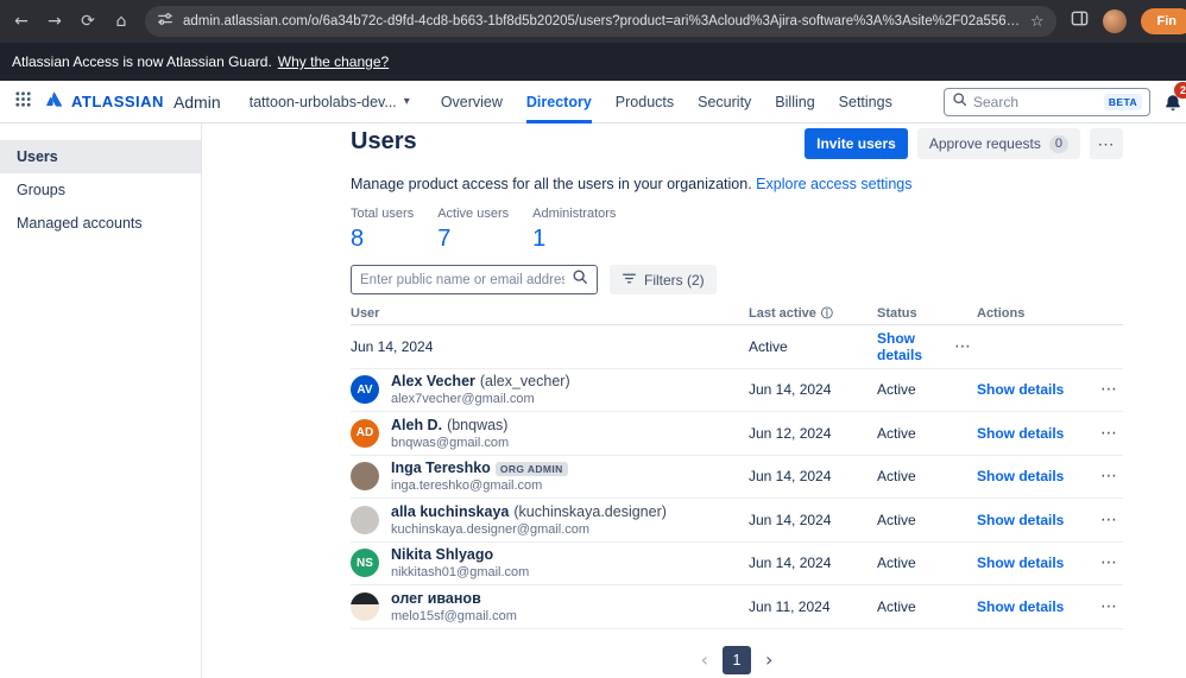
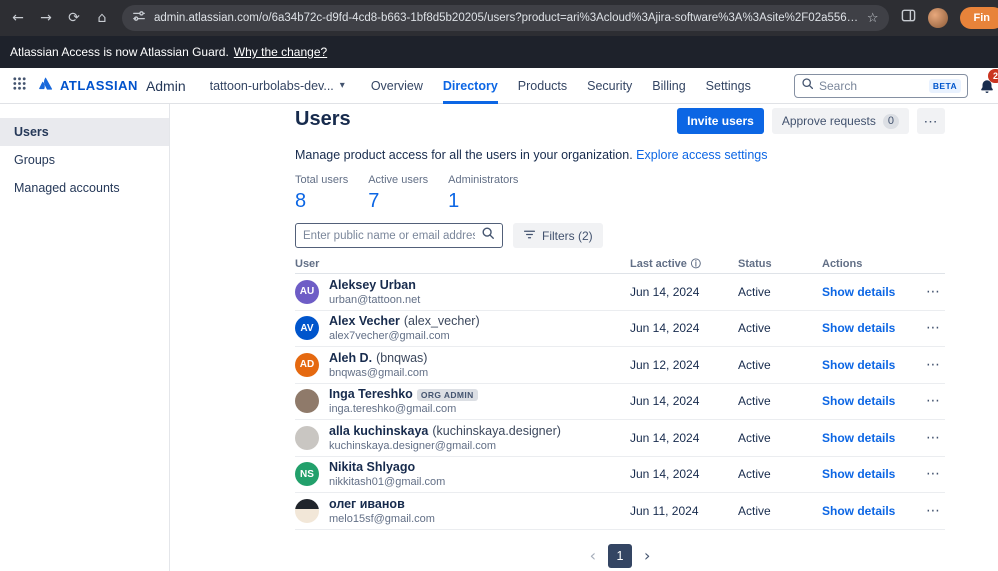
  ←
  →
  ⟳
  ⌂
  admin.atlassian.com/o/6a34b72c-d9fd-4cd8-b663-1bf8d5b20205/users?product=ari%3Acloud%3Ajira-software%3A%3Asite%2F02a55600
  ☆
  Fin
  Atlassian Access is now Atlassian Guard.
  Why the change?
  ATLASSIAN
  Admin
  tattoon-urbolabs-dev...
  ▾
  Overview
  Directory
  Products
  Security
  Billing
  Settings
  Search
  BETA
  2
  Users
  Groups
  Managed accounts
  Users
  Invite users
  Approve requests
  0
  ⋯
  Manage product access for all the users in your organization. Explore access settings
  Total users
  8
  Active users
  7
  Administrators
  1
  Enter public name or email addre
  Filters (2)
  User
  Last active
  ⓘ
  Status
  Actions
+ AU
+ Aleksey Urban
+ urban@tattoon.net
  Jun 14, 2024
  Active
  Show details
  ⋯
  AV
  Alex Vecher
  (alex_vecher)
  alex7vecher@gmail.com
  Jun 14, 2024
  Active
  Show details
  ⋯
  AD
  Aleh D.
  (bnqwas)
  bnqwas@gmail.com
  Jun 12, 2024
  Active
  Show details
  ⋯
  Inga Tereshko
  ORG ADMIN
  inga.tereshko@gmail.com
  Jun 14, 2024
  Active
  Show details
  ⋯
  alla kuchinskaya
  (kuchinskaya.designer)
  kuchinskaya.designer@gmail.com
  Jun 14, 2024
  Active
  Show details
  ⋯
  NS
  Nikita Shlyago
  nikkitash01@gmail.com
  Jun 14, 2024
  Active
  Show details
  ⋯
  олег иванов
  melo15sf@gmail.com
  Jun 11, 2024
  Active
  Show details
  ⋯
  ‹
  1
  ›
